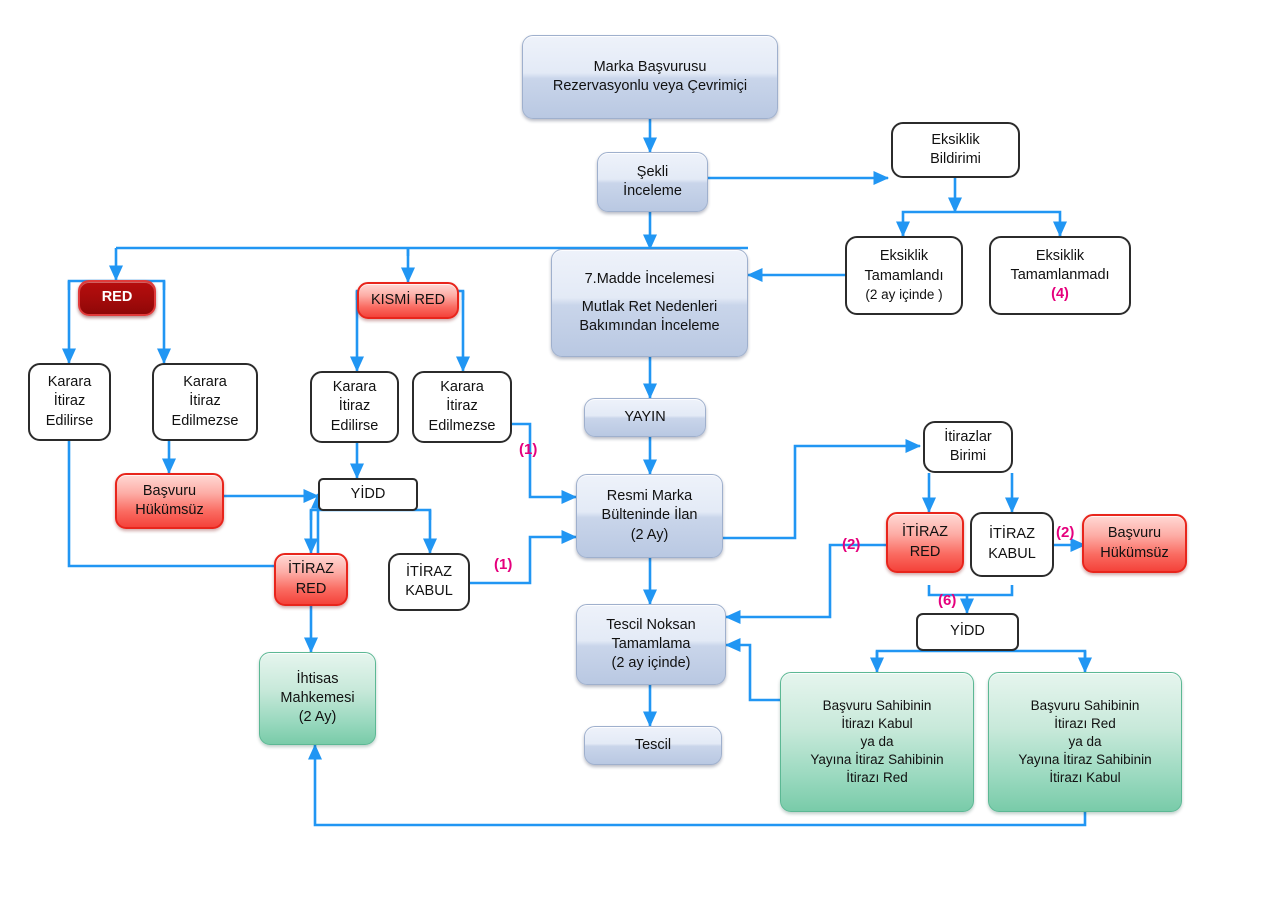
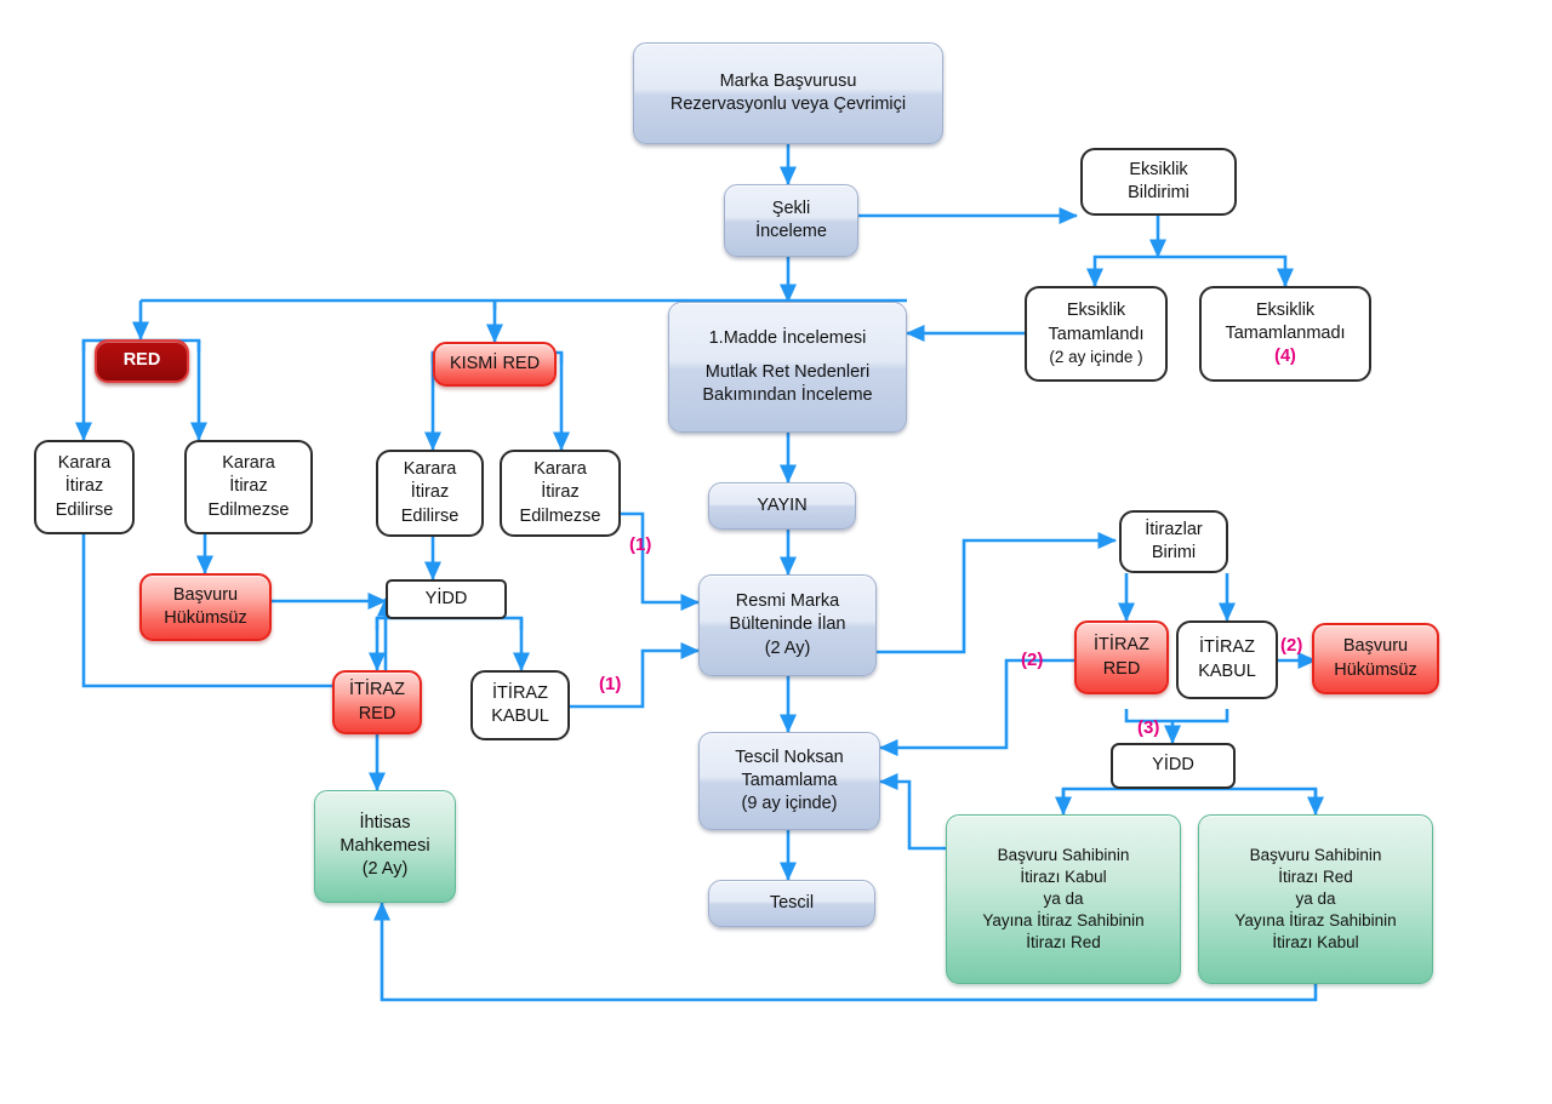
  Marka Başvurusu
  Rezervasyonlu veya Çevrimiçi
  Şekli
  İnceleme
  Eksiklik
  Bildirimi
  Eksiklik
  Tamamlandı
  (2 ay içinde )
  Eksiklik
  Tamamlanmadı
  (4)
- 7.Madde İncelemesi
+ 1.Madde İncelemesi
  Mutlak Ret Nedenleri
  Bakımından İnceleme
  RED
  KISMİ RED
  Karara
  İtiraz
  Edilirse
  Karara
  İtiraz
  Edilmezse
  Başvuru
  Hükümsüz
  Karara
  İtiraz
  Edilirse
  Karara
  İtiraz
  Edilmezse
  YİDD
  İTİRAZ
  RED
  İTİRAZ
  KABUL
  İhtisas
  Mahkemesi
  (2 Ay)
  YAYIN
  Resmi Marka
  Bülteninde İlan
  (2 Ay)
  Tescil Noksan
  Tamamlama
- (2 ay içinde)
+ (9 ay içinde)
  Tescil
  İtirazlar
  Birimi
  İTİRAZ
  RED
  İTİRAZ
  KABUL
  Başvuru
  Hükümsüz
  YİDD
  Başvuru Sahibinin
  İtirazı Kabul
  ya da
  Yayına İtiraz Sahibinin
  İtirazı Red
  Başvuru Sahibinin
  İtirazı Red
  ya da
  Yayına İtiraz Sahibinin
  İtirazı Kabul
  (1)
  (1)
  (2)
  (2)
- (6)
+ (3)
